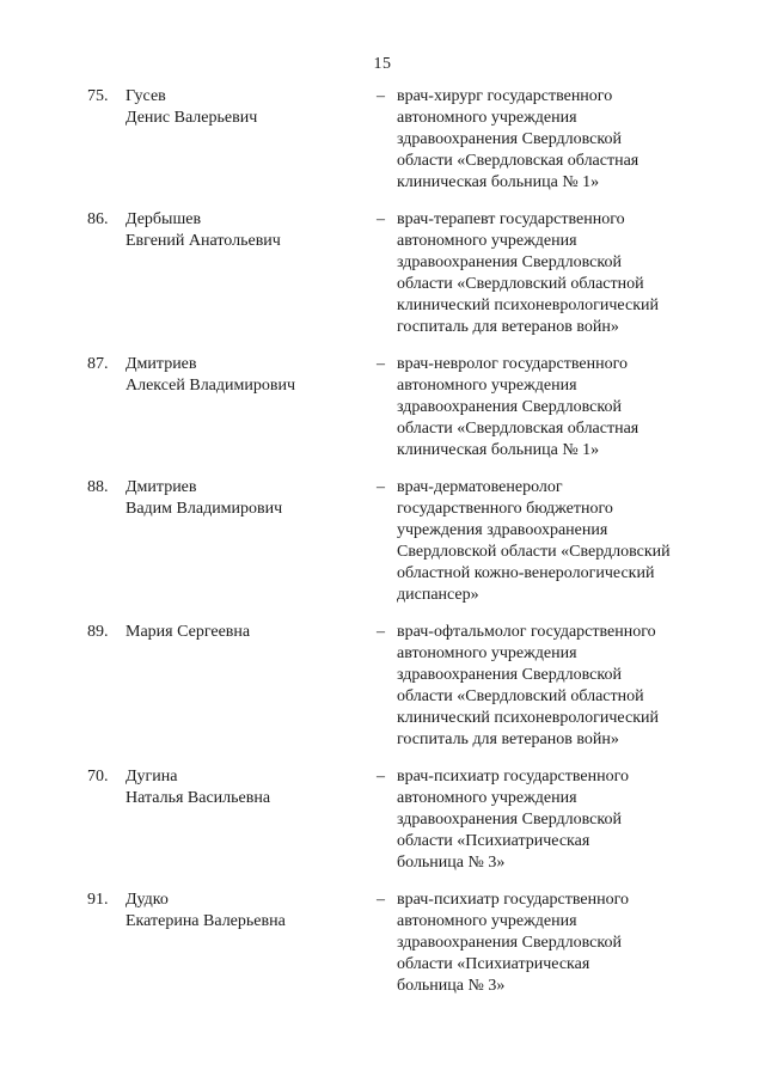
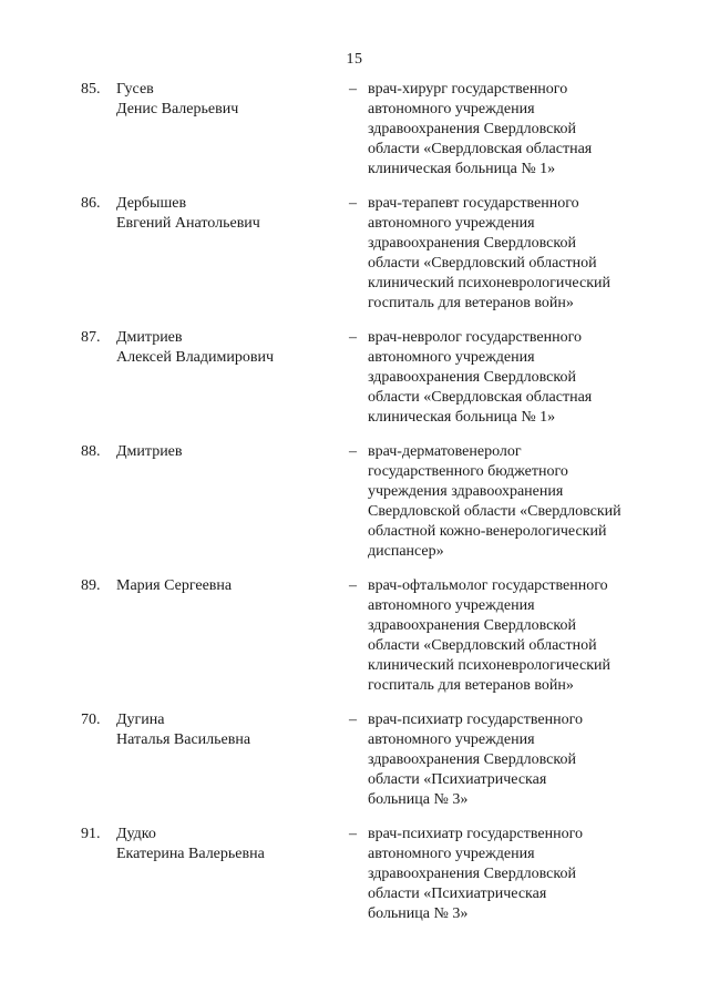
  15
- 75.
+ 85.
  Гусев
  Денис Валерьевич
  –
  врач-хирург государственного
  автономного учреждения
  здравоохранения Свердловской
  области «Свердловская областная
  клиническая больница № 1»
  86.
  Дербышев
  Евгений Анатольевич
  –
  врач-терапевт государственного
  автономного учреждения
  здравоохранения Свердловской
  области «Свердловский областной
  клинический психоневрологический
  госпиталь для ветеранов войн»
  87.
  Дмитриев
  Алексей Владимирович
  –
  врач-невролог государственного
  автономного учреждения
  здравоохранения Свердловской
  области «Свердловская областная
  клиническая больница № 1»
  88.
  Дмитриев
- Вадим Владимирович
  –
  врач-дерматовенеролог
  государственного бюджетного
  учреждения здравоохранения
  Свердловской области «Свердловский
  областной кожно-венерологический
  диспансер»
  89.
  Мария Сергеевна
  –
  врач-офтальмолог государственного
  автономного учреждения
  здравоохранения Свердловской
  области «Свердловский областной
  клинический психоневрологический
  госпиталь для ветеранов войн»
  70.
  Дугина
  Наталья Васильевна
  –
  врач-психиатр государственного
  автономного учреждения
  здравоохранения Свердловской
  области «Психиатрическая
  больница № 3»
  91.
  Дудко
  Екатерина Валерьевна
  –
  врач-психиатр государственного
  автономного учреждения
  здравоохранения Свердловской
  области «Психиатрическая
  больница № 3»
